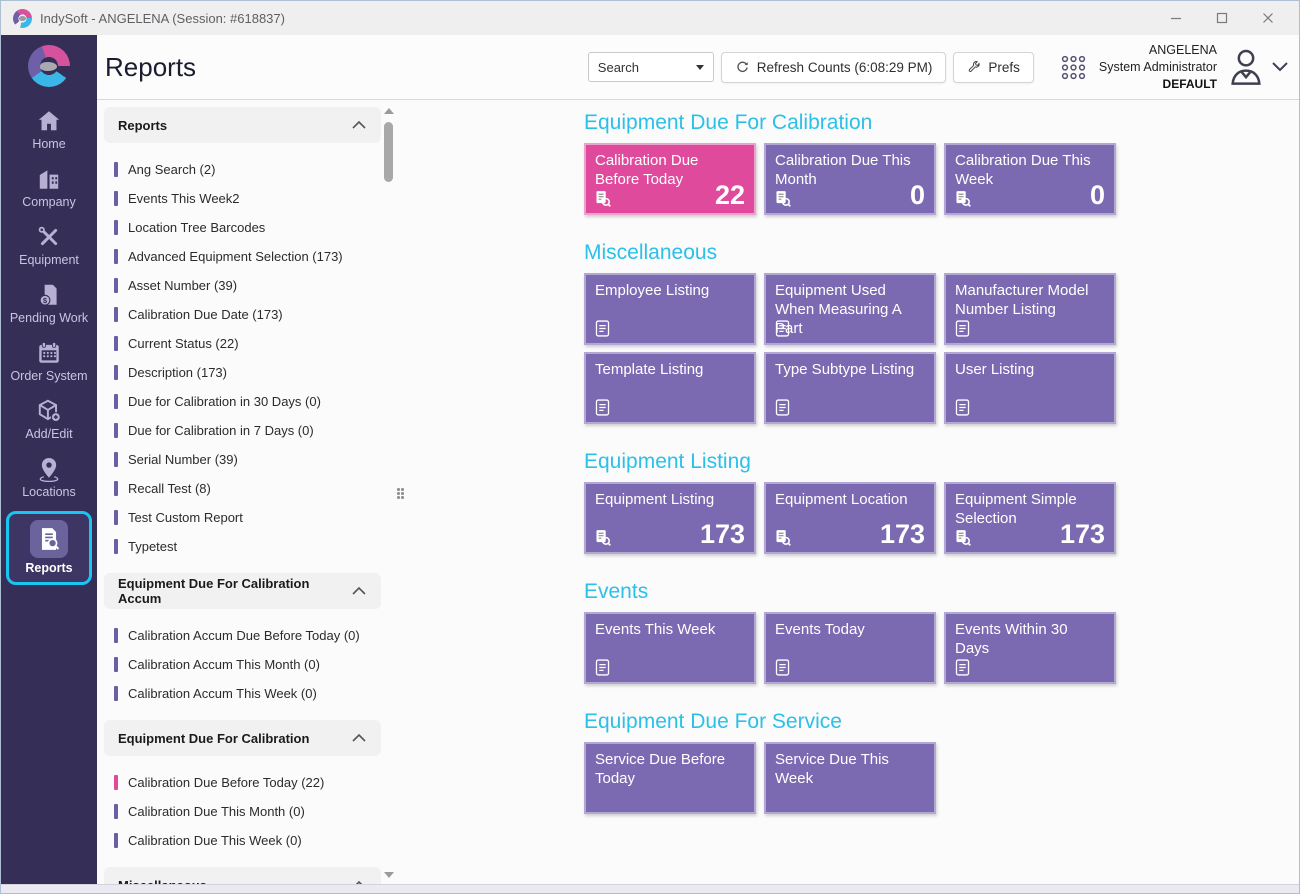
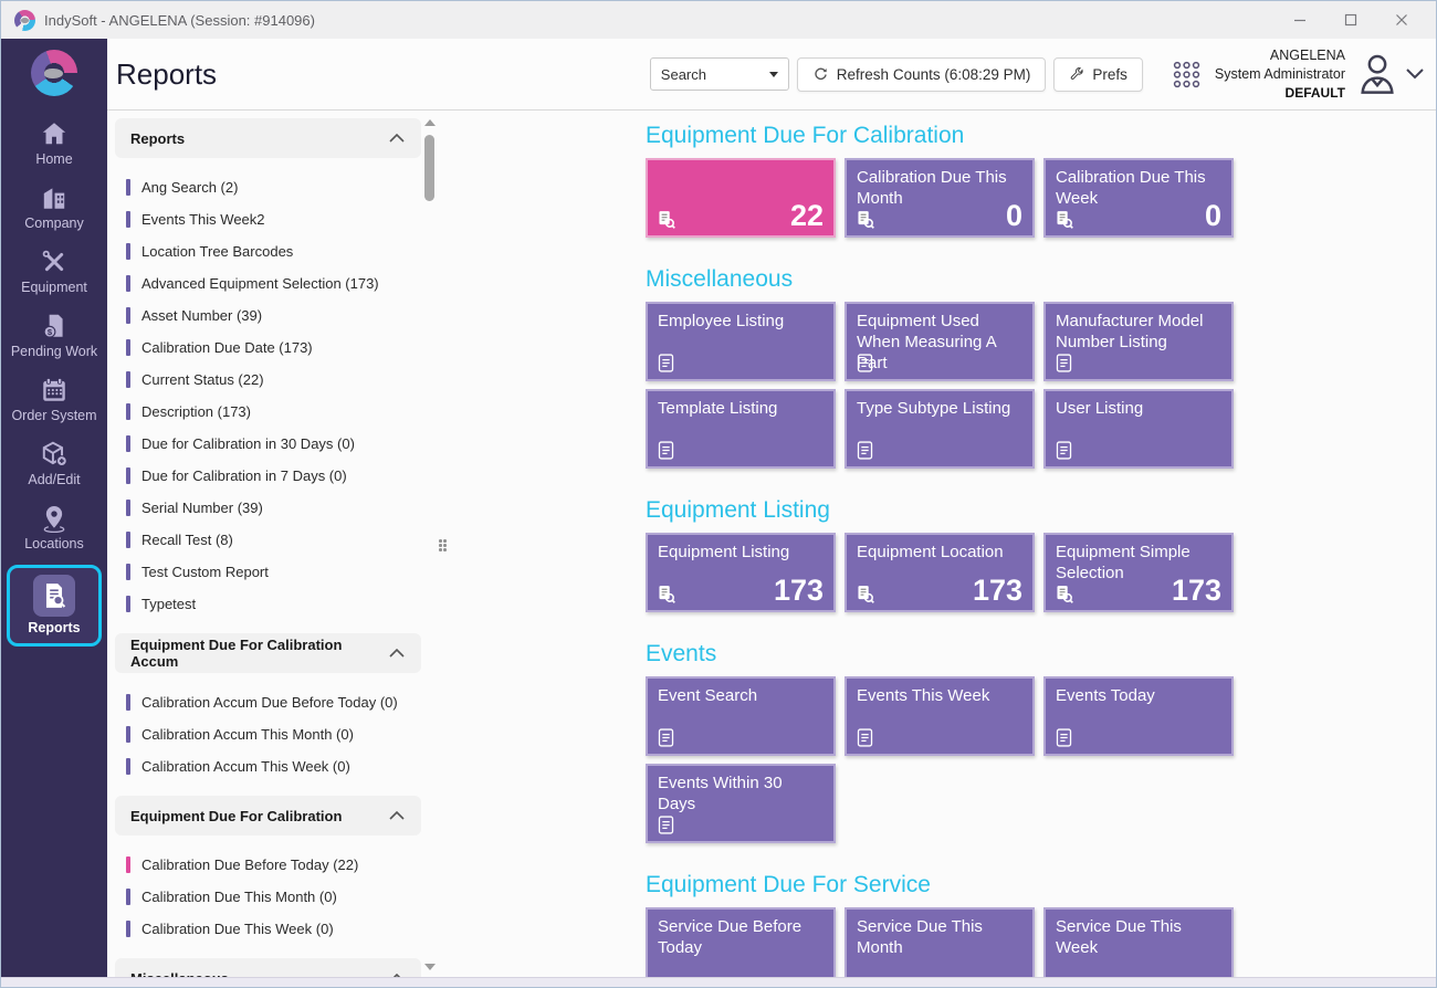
- IndySoft - ANGELENA (Session: #618837)
+ IndySoft - ANGELENA (Session: #914096)
  Home
  Company
  Equipment
  $
  Pending Work
  Order System
  Add/Edit
  Locations
  Reports
  Reports
  Search
  Refresh Counts (6:08:29 PM)
  Prefs
  ANGELENA
  System Administrator
  DEFAULT
  Reports
  Ang Search (2)
  Events This Week2
  Location Tree Barcodes
  Advanced Equipment Selection (173)
  Asset Number (39)
  Calibration Due Date (173)
  Current Status (22)
  Description (173)
  Due for Calibration in 30 Days (0)
  Due for Calibration in 7 Days (0)
  Serial Number (39)
  Recall Test (8)
  Test Custom Report
  Typetest
  Equipment Due For Calibration Accum
  Calibration Accum Due Before Today (0)
  Calibration Accum This Month (0)
  Calibration Accum This Week (0)
  Equipment Due For Calibration
  Calibration Due Before Today (22)
  Calibration Due This Month (0)
  Calibration Due This Week (0)
  Equipment Due For Calibration
- Calibration Due Before Today
  22
  Calibration Due This Month
  0
  Calibration Due This Week
  0
  Miscellaneous
  Employee Listing
  Equipment Used When Measuring A art
  Manufacturer Model Number Listing
  Template Listing
  Type Subtype Listing
  User Listing
  Equipment Listing
  Equipment Listing
  173
  Equipment Location
  173
  Equipment Simple Selection
  173
  Events
+ Event Search
  Events This Week
  Events Today
  Events Within 30 Days
  Equipment Due For Service
  Service Due Before Today
+ Service Due This Month
  Service Due This Week
